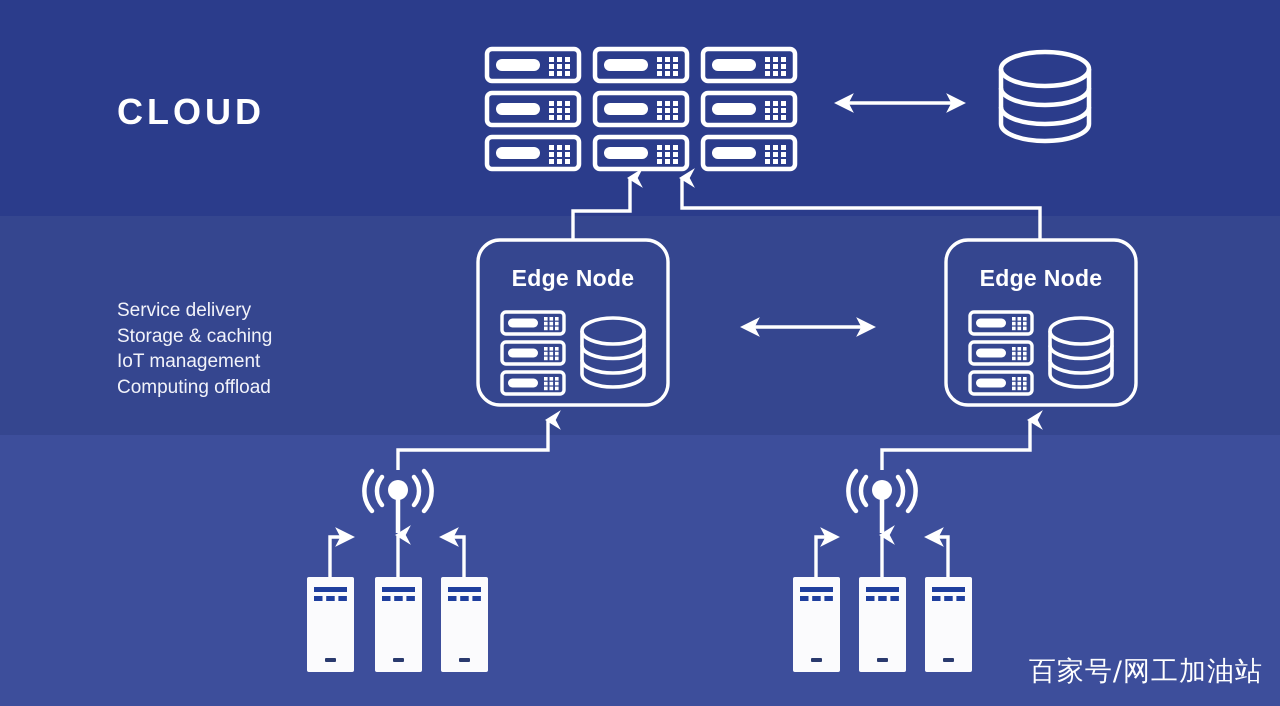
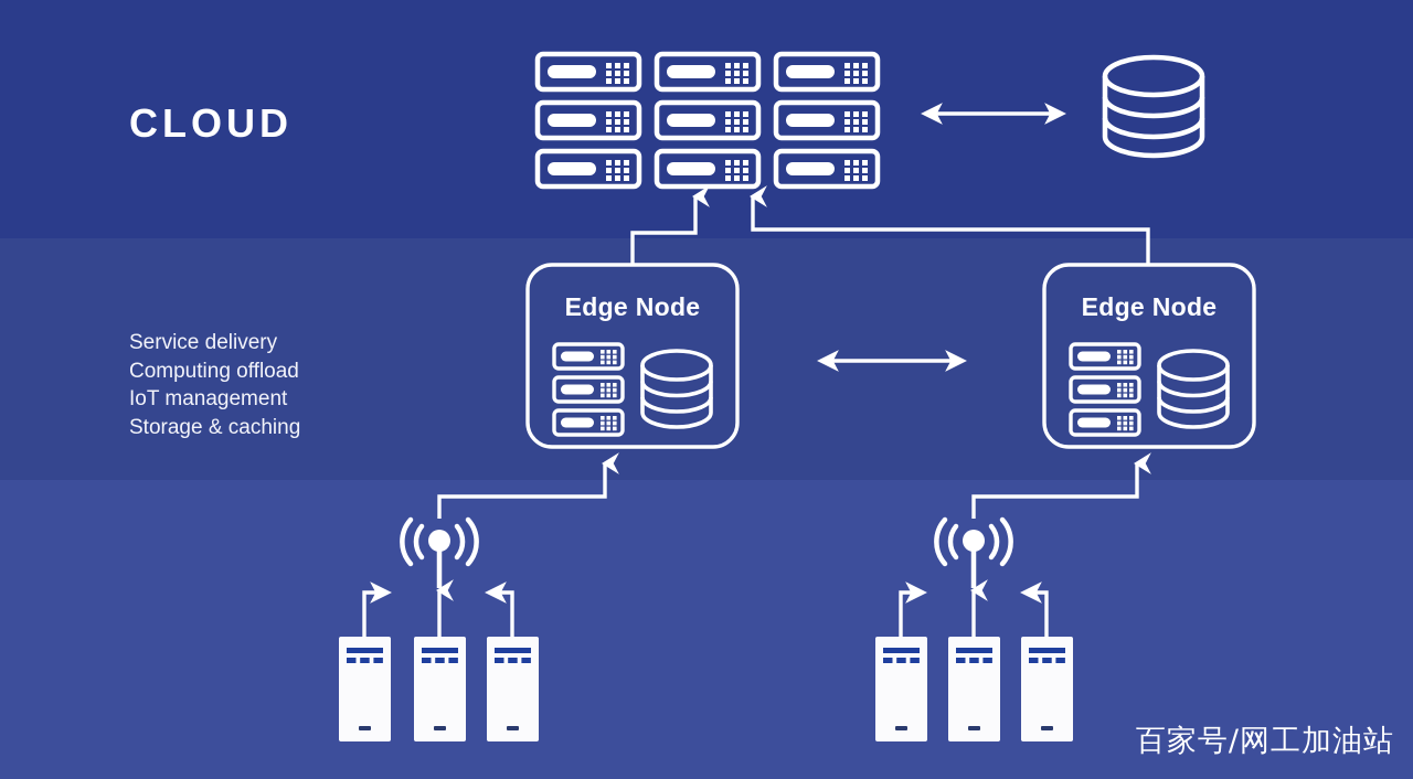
  CLOUD
  Service delivery
- Storage & caching
+ Computing offload
  IoT management
- Computing offload
+ Storage & caching
  Edge Node
  Edge Node
  百家号/网工加油站
